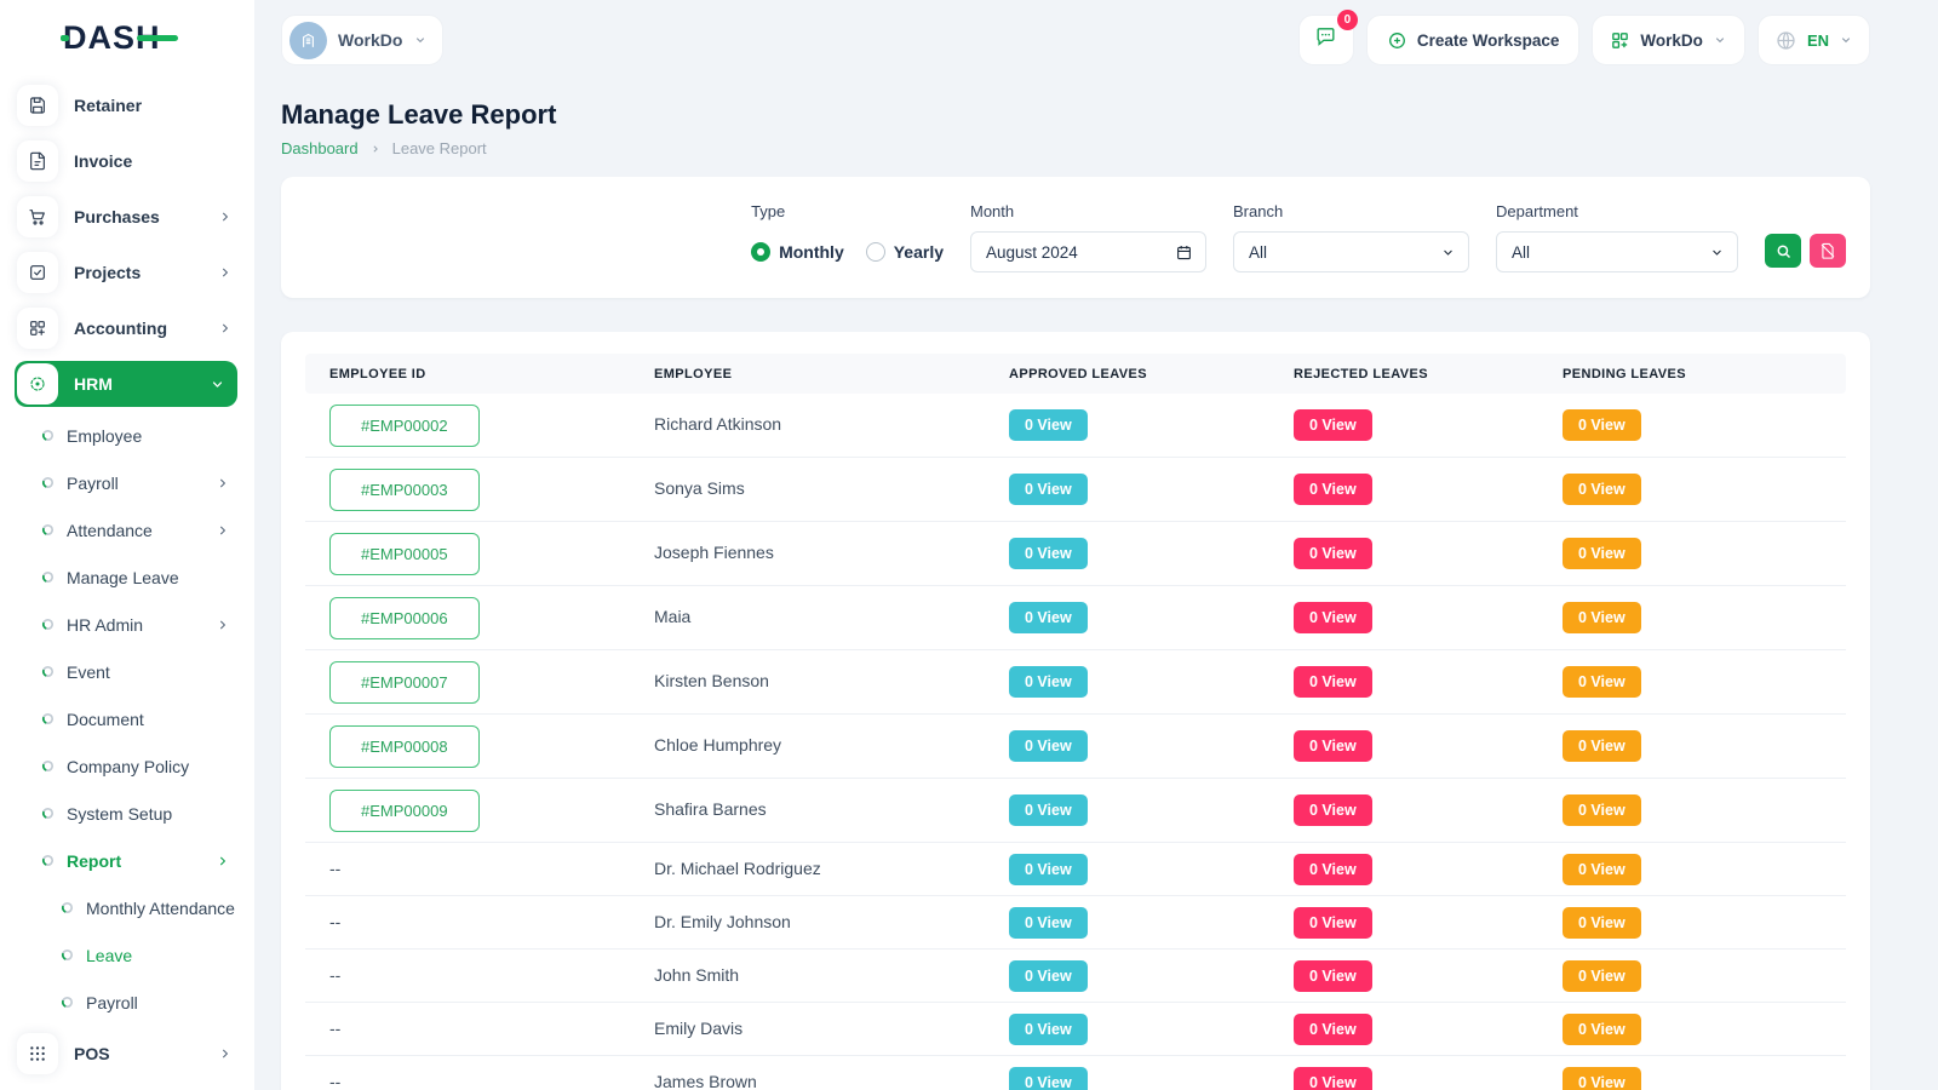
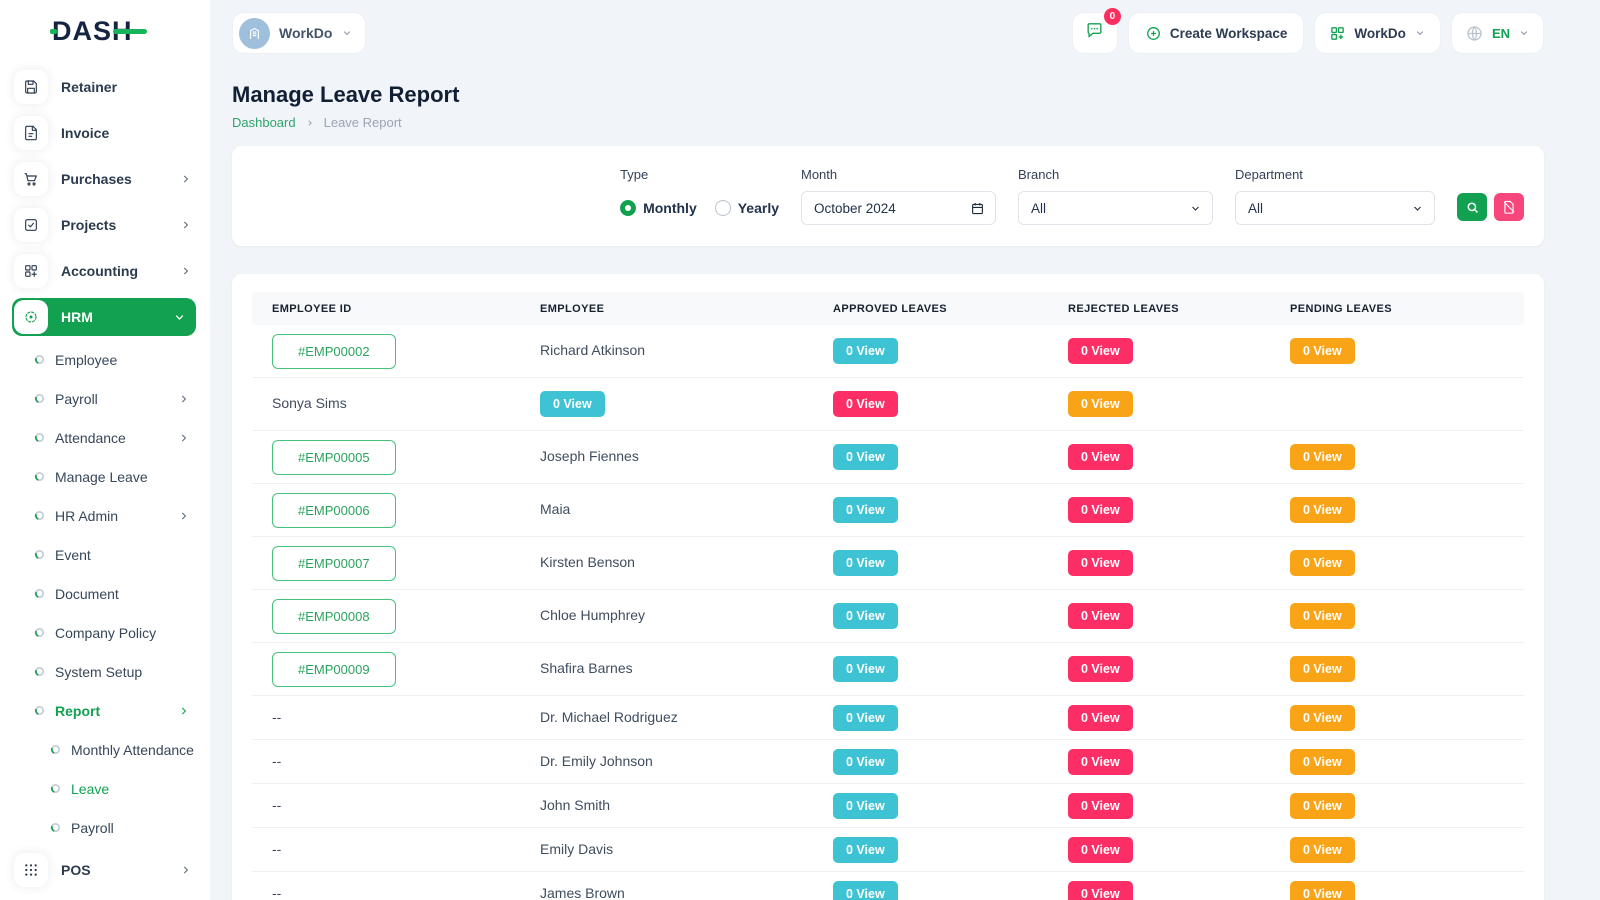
  DAS
  Retainer
  Invoice
  Purchases
  Projects
  Accounting
  HRM
  Employee
  Payroll
  Attendance
  Manage Leave
  HR Admin
  Event
  Document
  Company Policy
  System Setup
  Report
  Monthly Attendance
  Leave
  Payroll
  POS
  WorkDo
  0
  Create Workspace
  WorkDo
  EN
  Manage Leave Report
  Dashboard
  Leave Report
  Type
  Monthly
  Yearly
  Month
- August 2024
+ October 2024
  Branch
  All
  Department
  All
  EMPLOYEE ID
  EMPLOYEE
  APPROVED LEAVES
  REJECTED LEAVES
  PENDING LEAVES
  #EMP00002
  Richard Atkinson
  0 View
  0 View
  0 View
- #EMP00003
  Sonya Sims
  0 View
  0 View
  0 View
  #EMP00005
  Joseph Fiennes
  0 View
  0 View
  0 View
  #EMP00006
  Maia
  0 View
  0 View
  0 View
  #EMP00007
  Kirsten Benson
  0 View
  0 View
  0 View
  #EMP00008
  Chloe Humphrey
  0 View
  0 View
  0 View
  #EMP00009
  Shafira Barnes
  0 View
  0 View
  0 View
  --
  Dr. Michael Rodriguez
  0 View
  0 View
  0 View
  --
  Dr. Emily Johnson
  0 View
  0 View
  0 View
  --
  John Smith
  0 View
  0 View
  0 View
  --
  Emily Davis
  0 View
  0 View
  0 View
  --
  James Brown
  0 View
  0 View
  0 View
